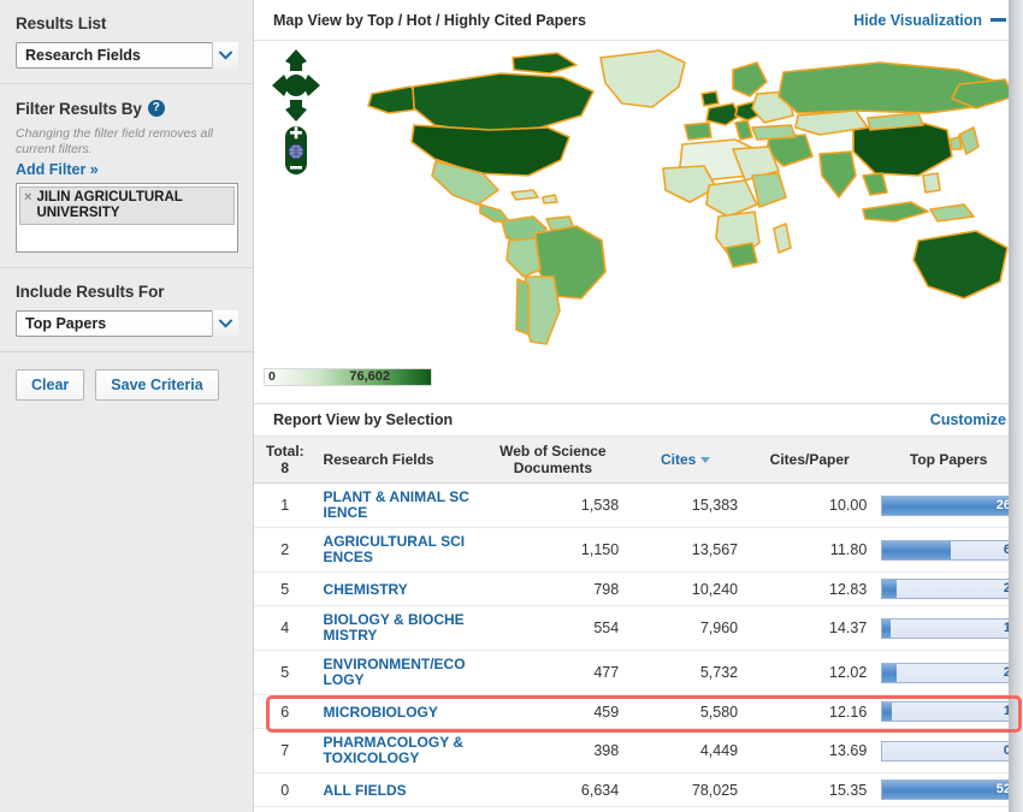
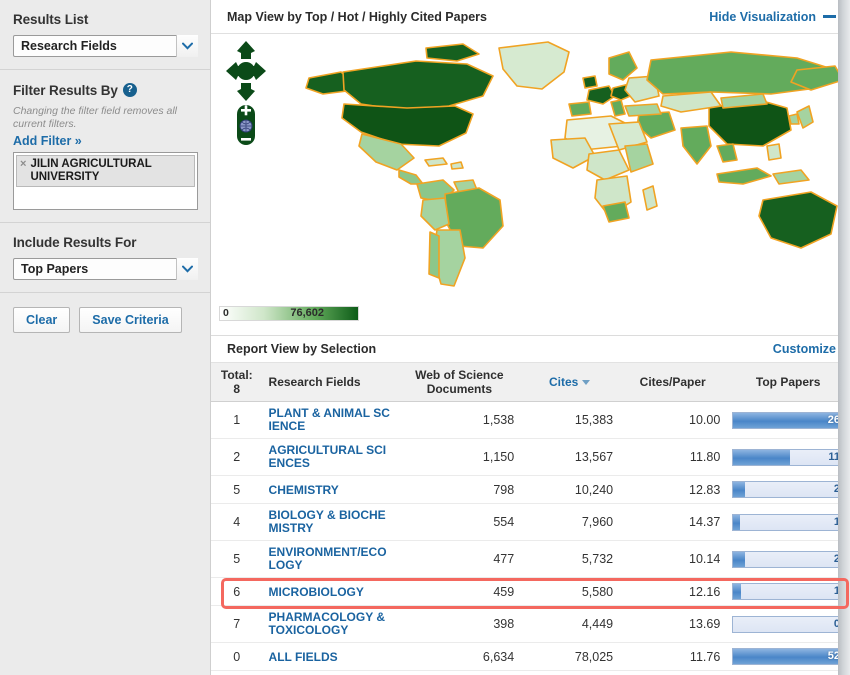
  Results List
  Research Fields
  Filter Results By ?
  Changing the filter field removes all current filters.
  Add Filter »
  ×
  JILIN AGRICULTURAL UNIVERSITY
  Include Results For
  Top Papers
  Clear
  Save Criteria
  Map View by Top / Hot / Highly Cited Papers
  Hide Visualization
  0
  76,602
  Report View by Selection
  Customize
  Total: 8	Research Fields	Web of Science Documents	Cites	Cites/Paper	Top Papers
  1	PLANT & ANIMAL SCIENCE	1,538	15,383	10.00	26
- 2	AGRICULTURAL SCIENCES	1,150	13,567	11.80	6
+ 2	AGRICULTURAL SCIENCES	1,150	13,567	11.80	11
  5	CHEMISTRY	798	10,240	12.83	2
  4	BIOLOGY & BIOCHEMISTRY	554	7,960	14.37	1
- 5	ENVIRONMENT/ECOLOGY	477	5,732	12.02	2
+ 5	ENVIRONMENT/ECOLOGY	477	5,732	10.14	2
  6	MICROBIOLOGY	459	5,580	12.16	1
  7	PHARMACOLOGY & TOXICOLOGY	398	4,449	13.69	0
- 0	ALL FIELDS	6,634	78,025	15.35	52
+ 0	ALL FIELDS	6,634	78,025	11.76	52
